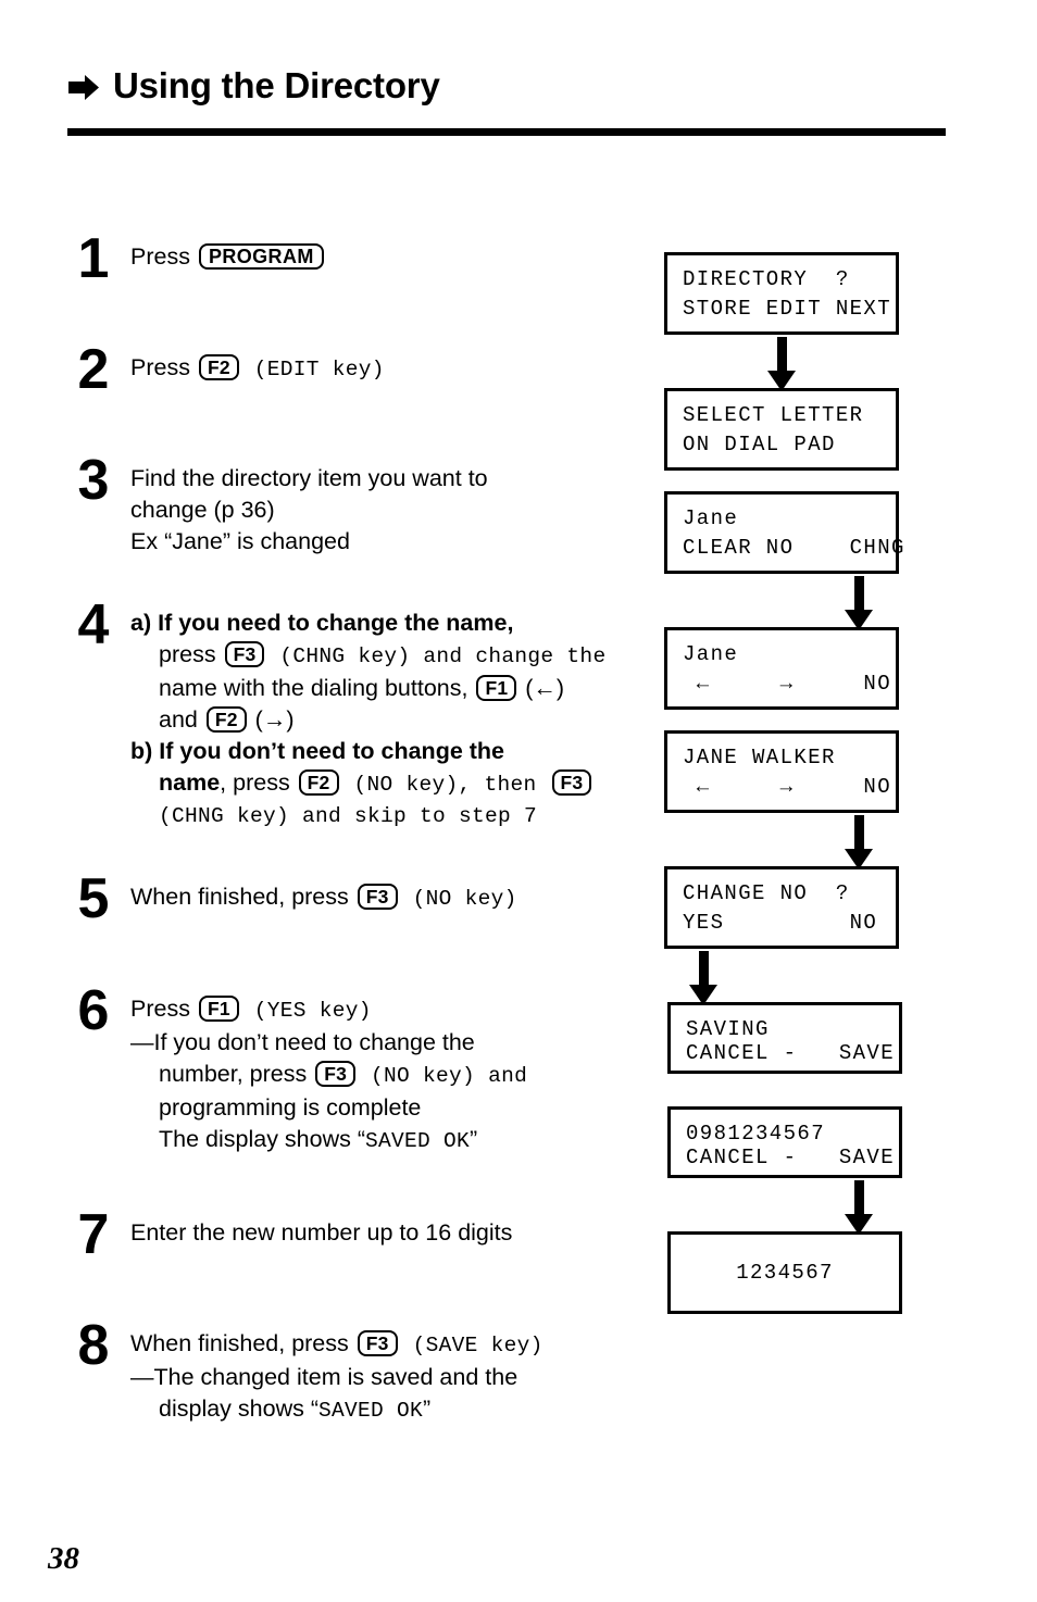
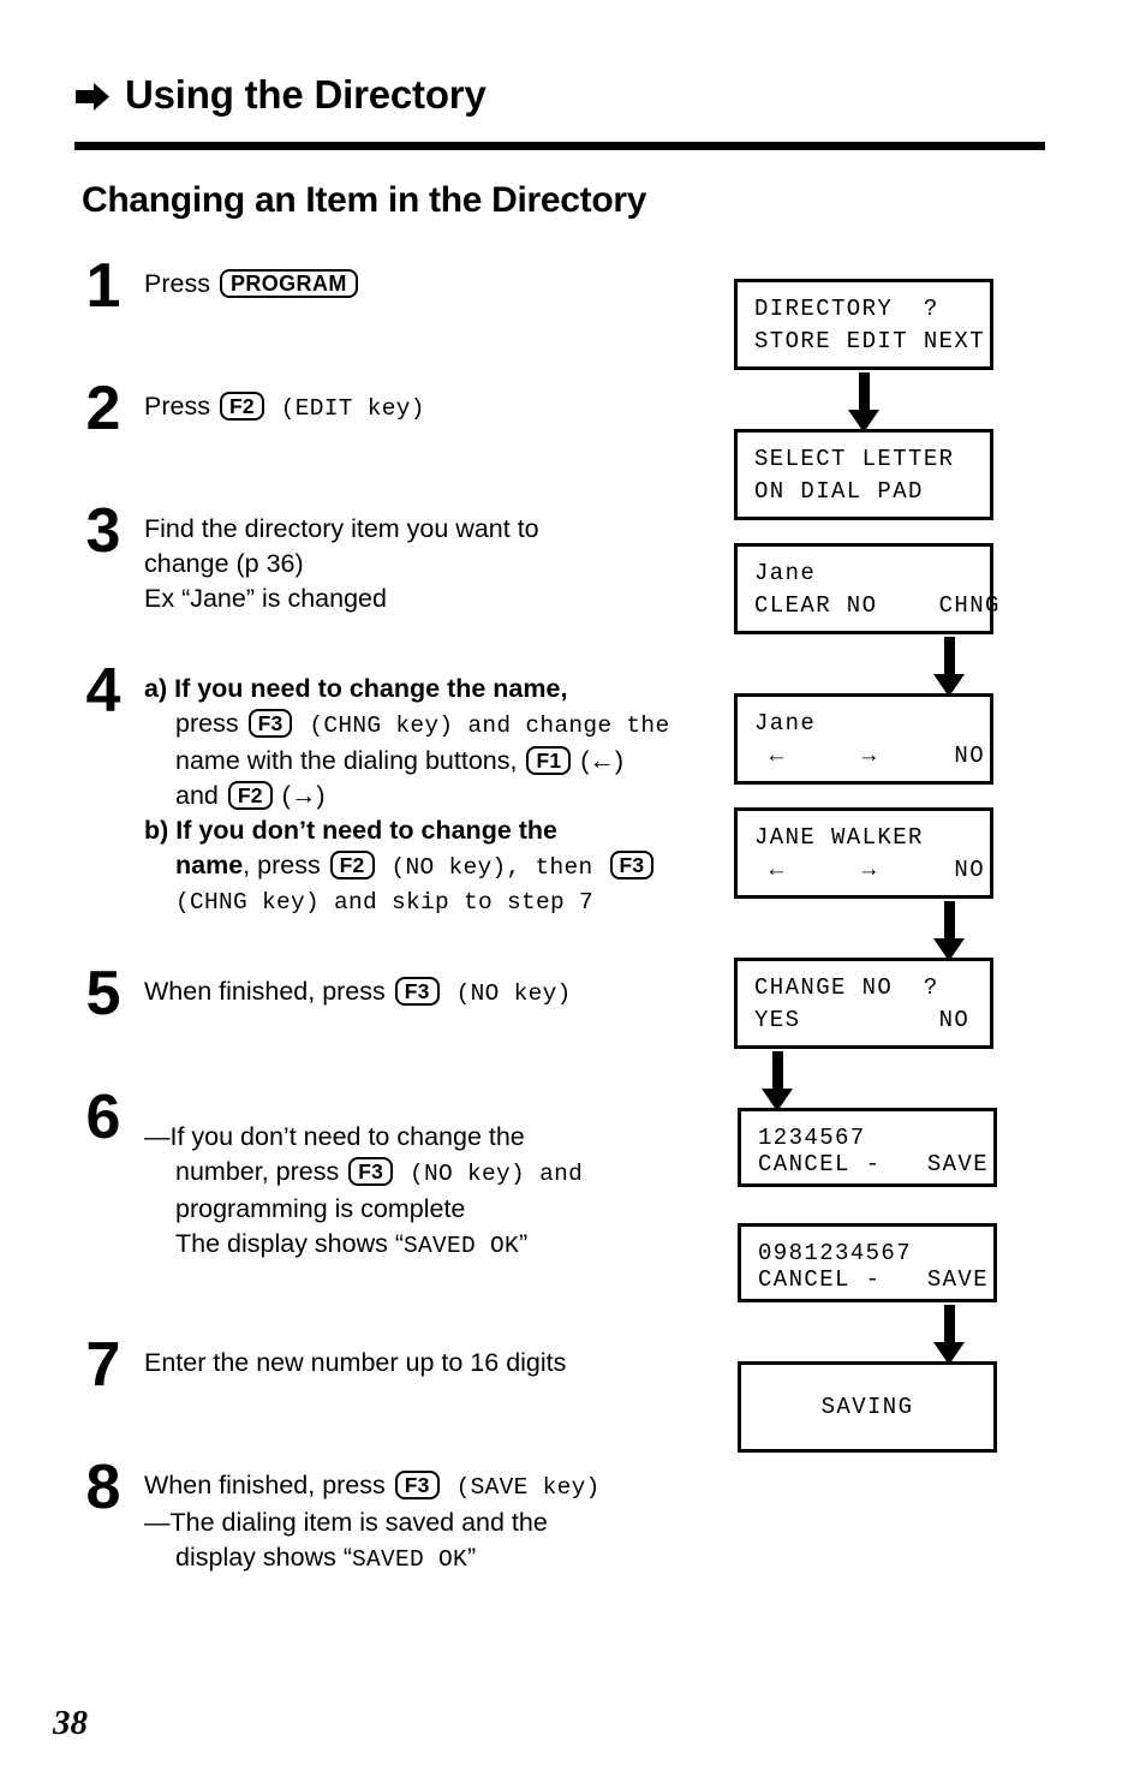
  Using the Directory
+ Changing an Item in the Directory
  1
  Press PROGRAM
  2
  Press F2 (EDIT key)
  3
  Find the directory item you want to
  change (p 36)
  Ex “Jane” is changed
  4
  a) If you need to change the name,
  press F3 (CHNG key) and change the
  name with the dialing buttons, F1 (←)
  and F2 (→)
  b) If you don’t need to change the
  name, press F2 (NO key), then F3
  (CHNG key) and skip to step 7
  5
  When finished, press F3 (NO key)
  6
- Press F1 (YES key)
  —If you don’t need to change the
  number, press F3 (NO key) and
  programming is complete
  The display shows “SAVED OK”
  7
  Enter the new number up to 16 digits
  8
  When finished, press F3 (SAVE key)
- —The changed item is saved and the
+ —The dialing item is saved and the
  display shows “SAVED OK”
  DIRECTORY ?
  STORE EDIT NEXT
  SELECT LETTER
  ON DIAL PAD
  Jane
  CLEAR NO CHNG
  Jane
  ← → NO
  JANE WALKER
  ← → NO
  CHANGE NO ?
  YES NO
- SAVING
+ 1234567
  CANCEL - SAVE
  0981234567
  CANCEL - SAVE
- 1234567
+ SAVING
  38
